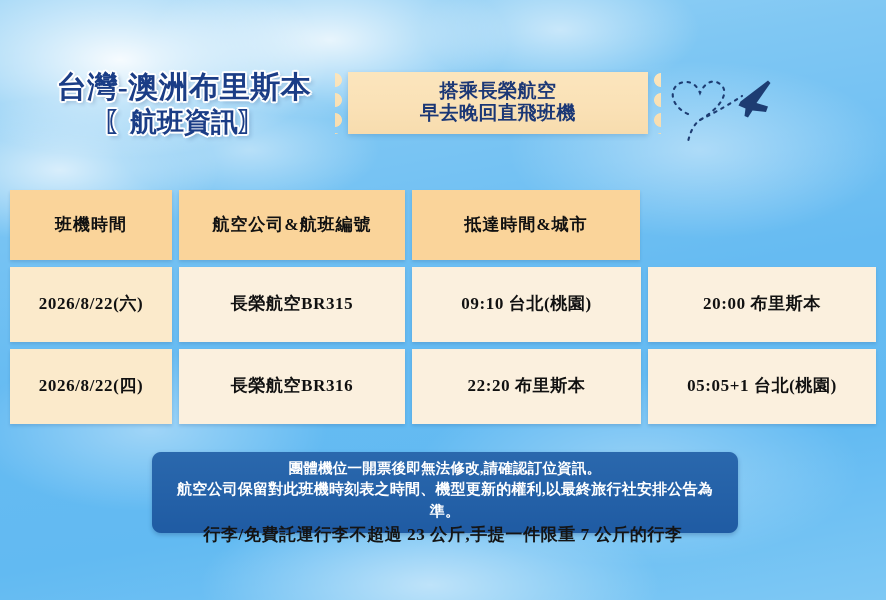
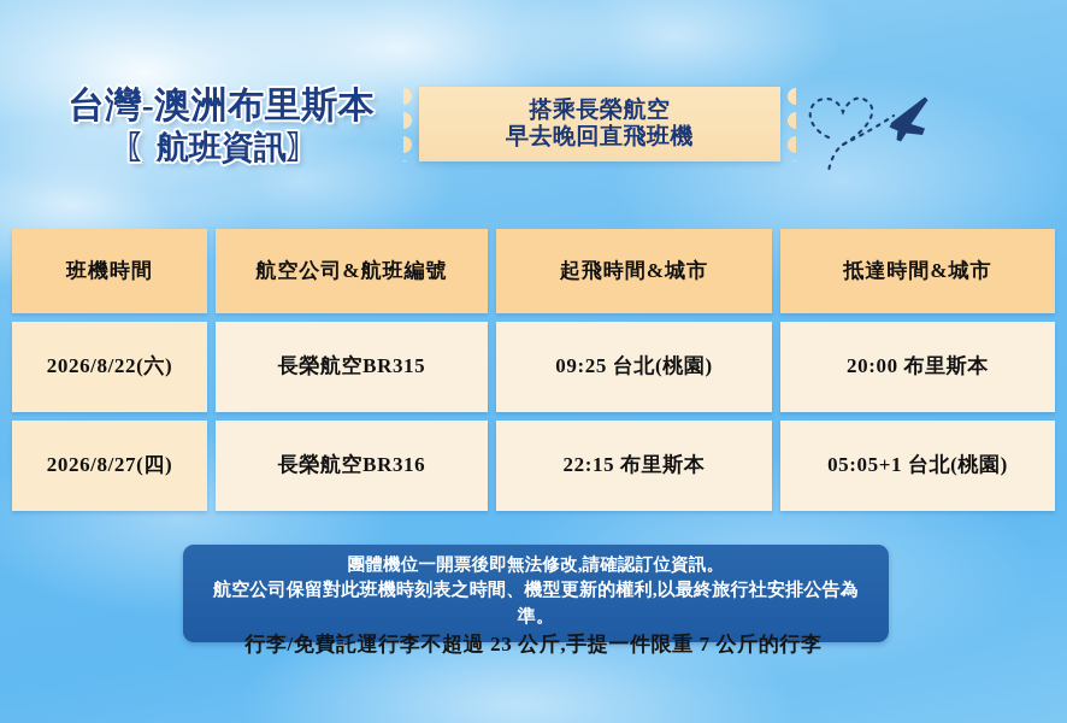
  台灣-澳洲布里斯本
  〖航班資訊〗
  搭乘長榮航空
  早去晚回直飛班機
  班機時間
  航空公司&航班編號
+ 起飛時間&城市
  抵達時間&城市
  2026/8/22(六)
  長榮航空BR315
- 09:10 台北(桃園)
+ 09:25 台北(桃園)
  20:00 布里斯本
- 2026/8/22(四)
+ 2026/8/27(四)
  長榮航空BR316
- 22:20 布里斯本
+ 22:15 布里斯本
  05:05+1 台北(桃園)
  團體機位一開票後即無法修改,請確認訂位資訊。
  航空公司保留對此班機時刻表之時間、機型更新的權利,以最終旅行社安排公告為準。
  行李/免費託運行李不超過 23 公斤,手提一件限重 7 公斤的行李
